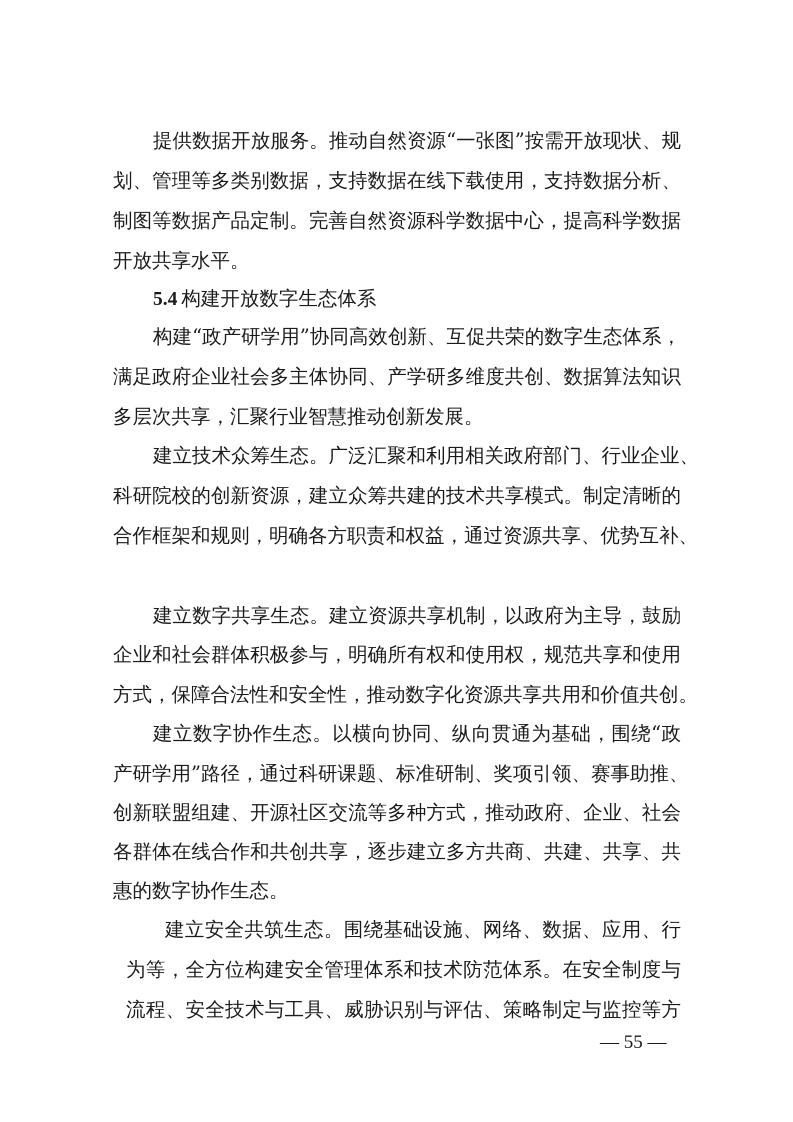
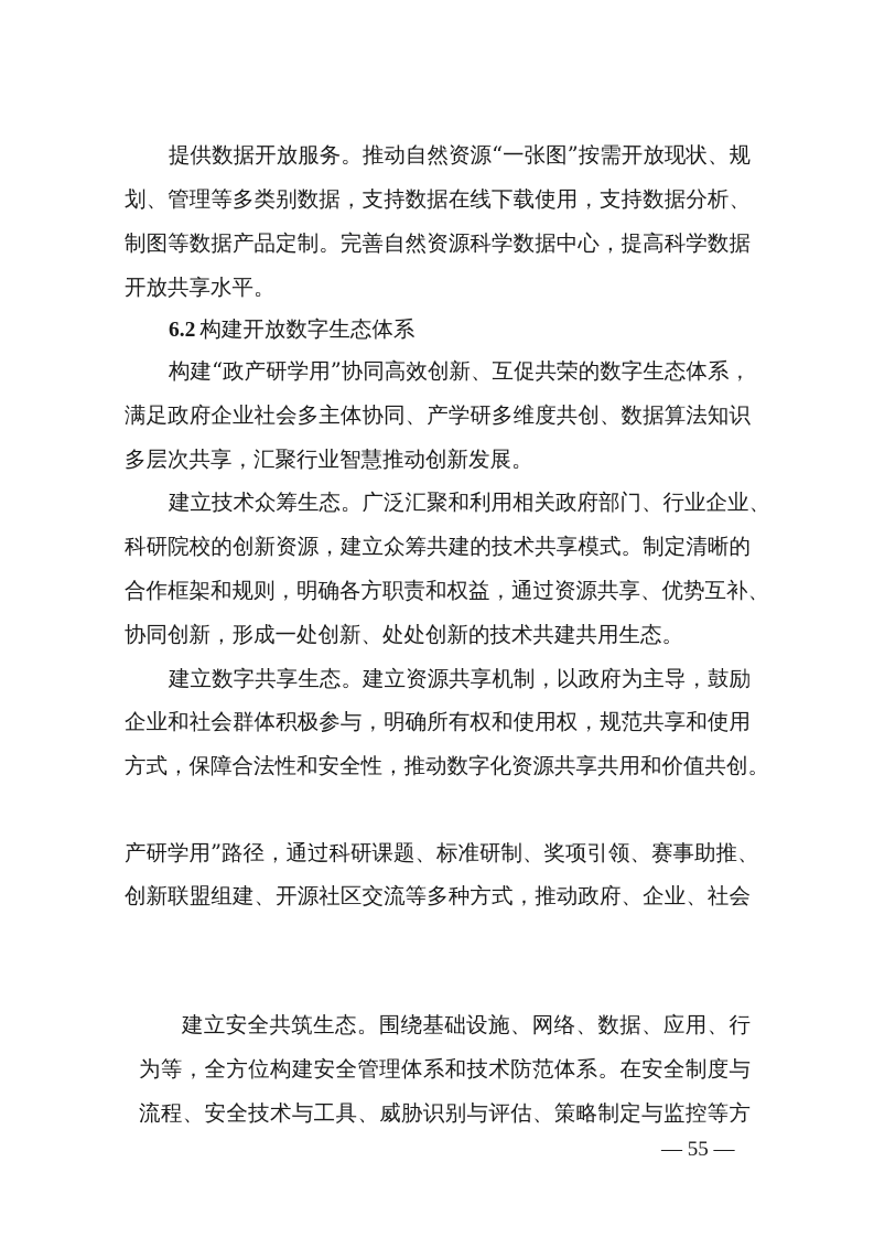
  提供数据开放服务。推动自然资源“一张图”按需开放现状、规
  划、管理等多类别数据，支持数据在线下载使用，支持数据分析、
  制图等数据产品定制。完善自然资源科学数据中心，提高科学数据
  开放共享水平。
- 5.4 构建开放数字生态体系
+ 6.2 构建开放数字生态体系
  构建“政产研学用”协同高效创新、互促共荣的数字生态体系，
  满足政府企业社会多主体协同、产学研多维度共创、数据算法知识
  多层次共享，汇聚行业智慧推动创新发展。
  建立技术众筹生态。广泛汇聚和利用相关政府部门、行业企业、
  科研院校的创新资源，建立众筹共建的技术共享模式。制定清晰的
  合作框架和规则，明确各方职责和权益，通过资源共享、优势互补、
+ 协同创新，形成一处创新、处处创新的技术共建共用生态。
  建立数字共享生态。建立资源共享机制，以政府为主导，鼓励
  企业和社会群体积极参与，明确所有权和使用权，规范共享和使用
  方式，保障合法性和安全性，推动数字化资源共享共用和价值共创。
- 建立数字协作生态。以横向协同、纵向贯通为基础，围绕“政
  产研学用”路径，通过科研课题、标准研制、奖项引领、赛事助推、
  创新联盟组建、开源社区交流等多种方式，推动政府、企业、社会
- 各群体在线合作和共创共享，逐步建立多方共商、共建、共享、共
- 惠的数字协作生态。
  建立安全共筑生态。围绕基础设施、网络、数据、应用、行
  为等，全方位构建安全管理体系和技术防范体系。在安全制度与
  流程、安全技术与工具、威胁识别与评估、策略制定与监控等方
  — 55 —
